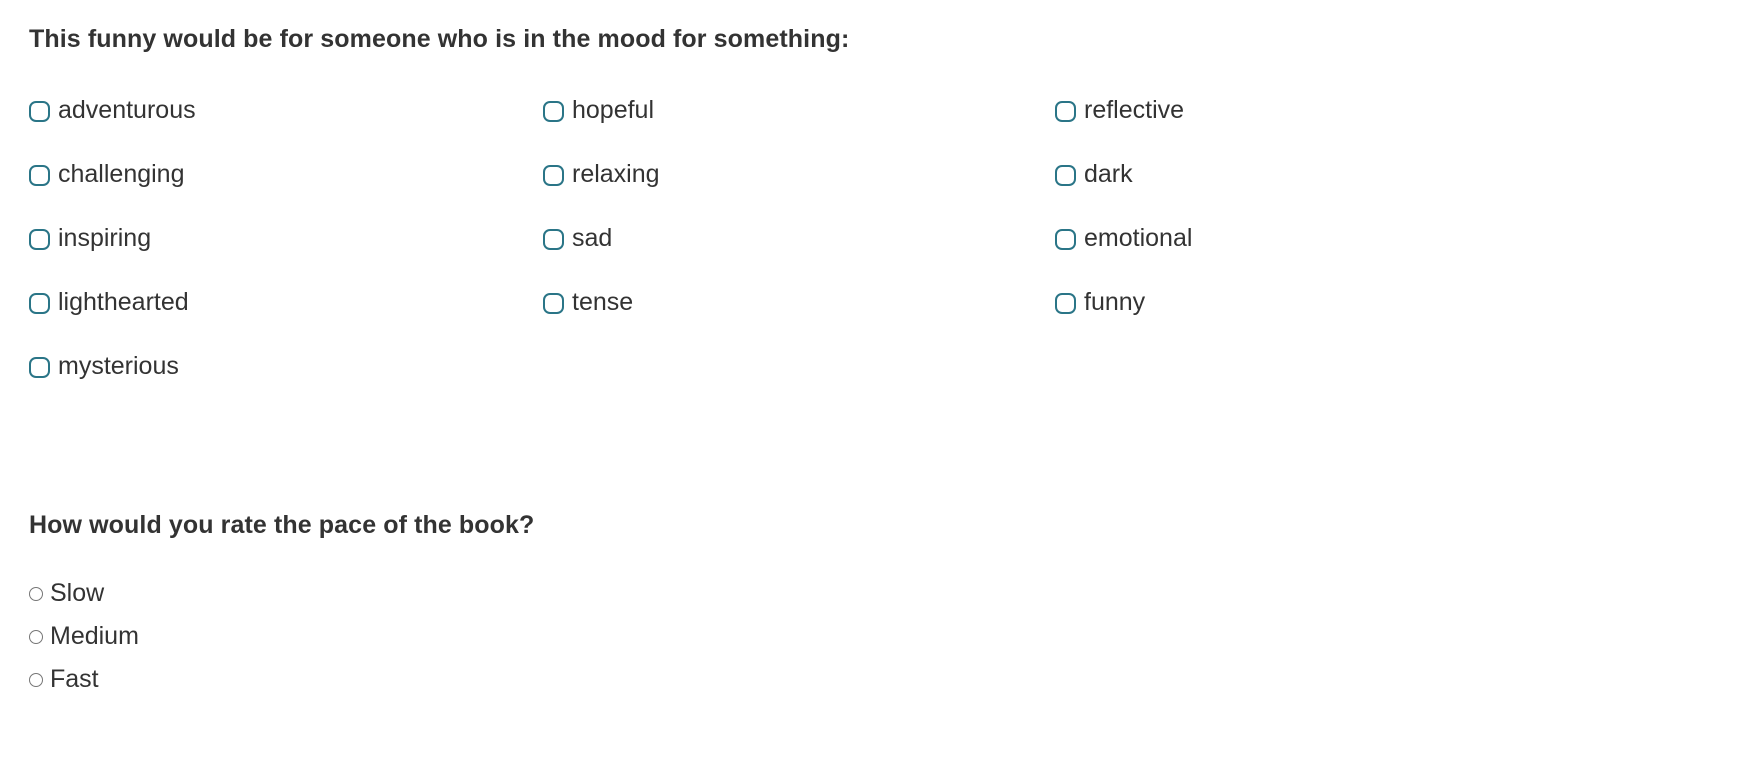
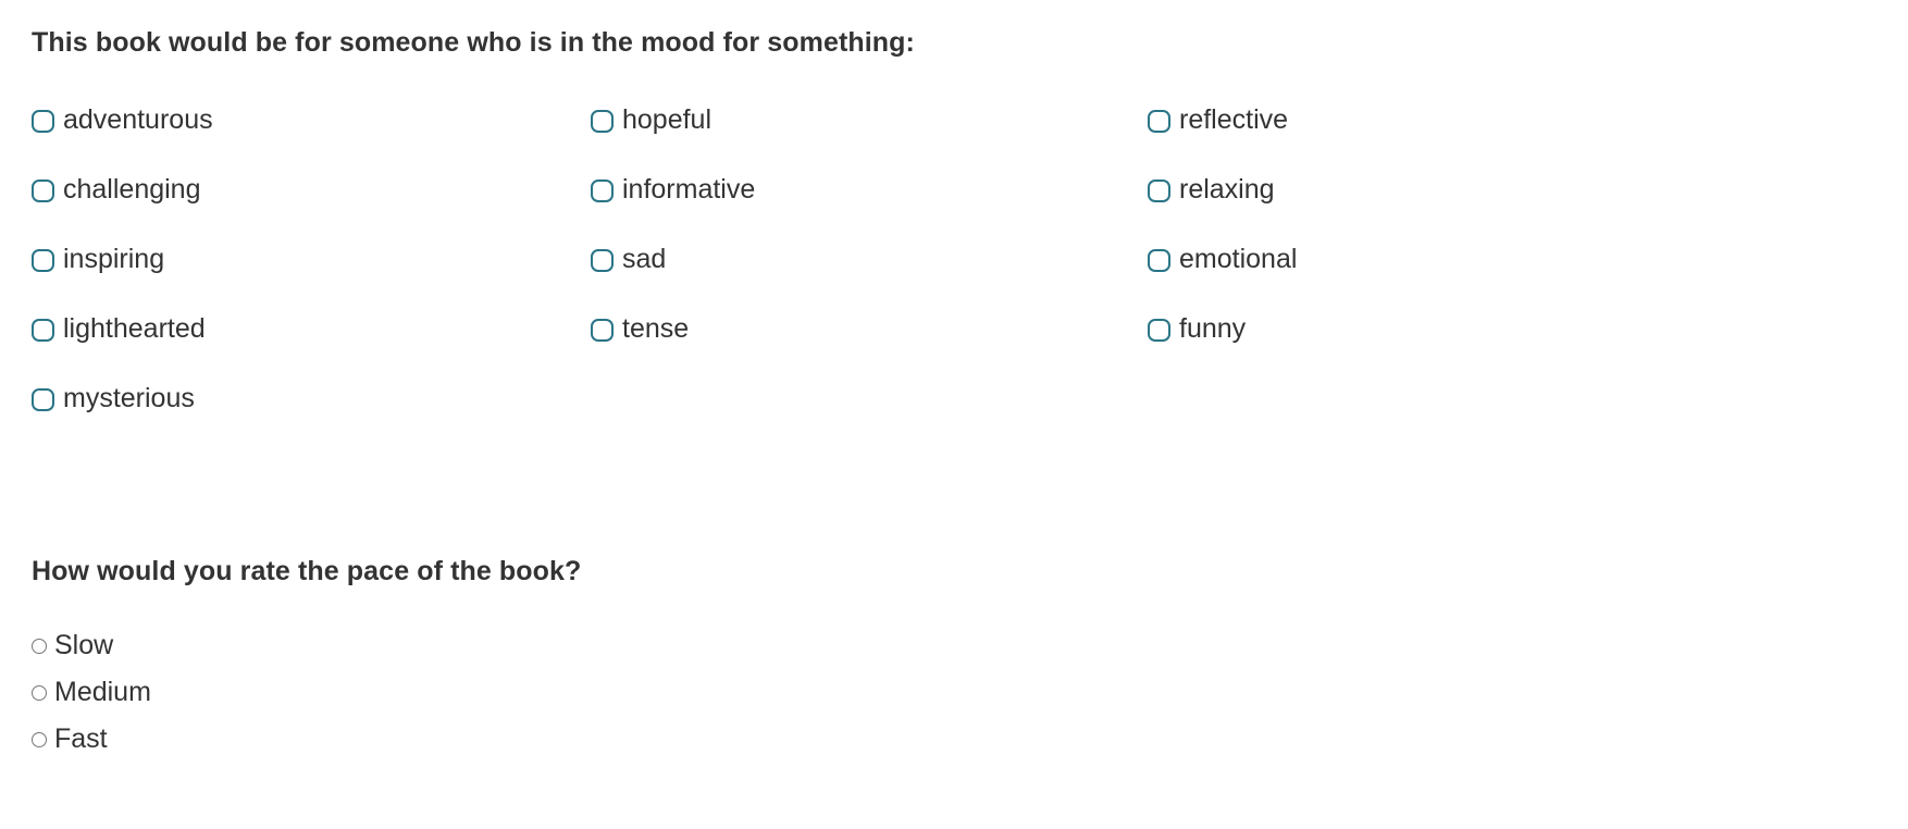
- This funny would be for someone who is in the mood for something:
+ This book would be for someone who is in the mood for something:
  adventurous
  hopeful
  reflective
  challenging
+ informative
  relaxing
- dark
  inspiring
  sad
  emotional
  lighthearted
  tense
  funny
  mysterious
  How would you rate the pace of the book?
  Slow
  Medium
  Fast
